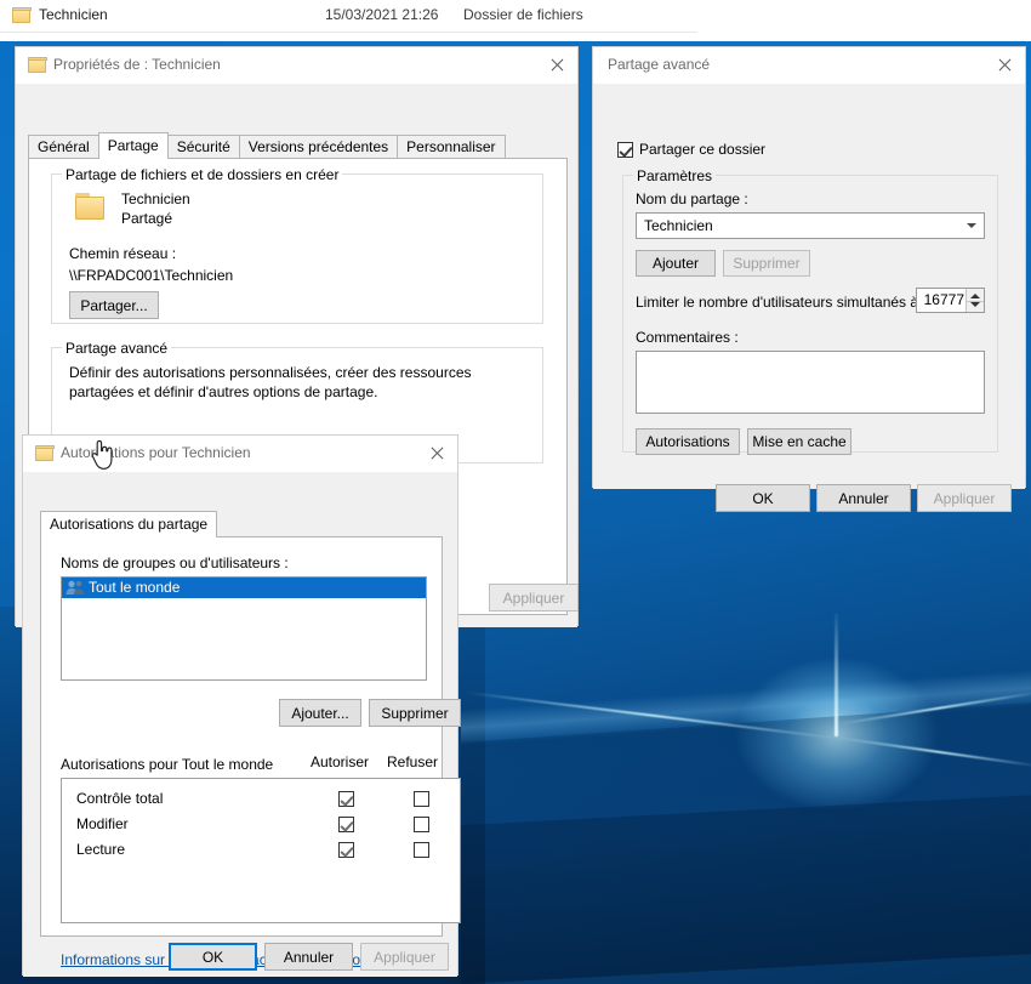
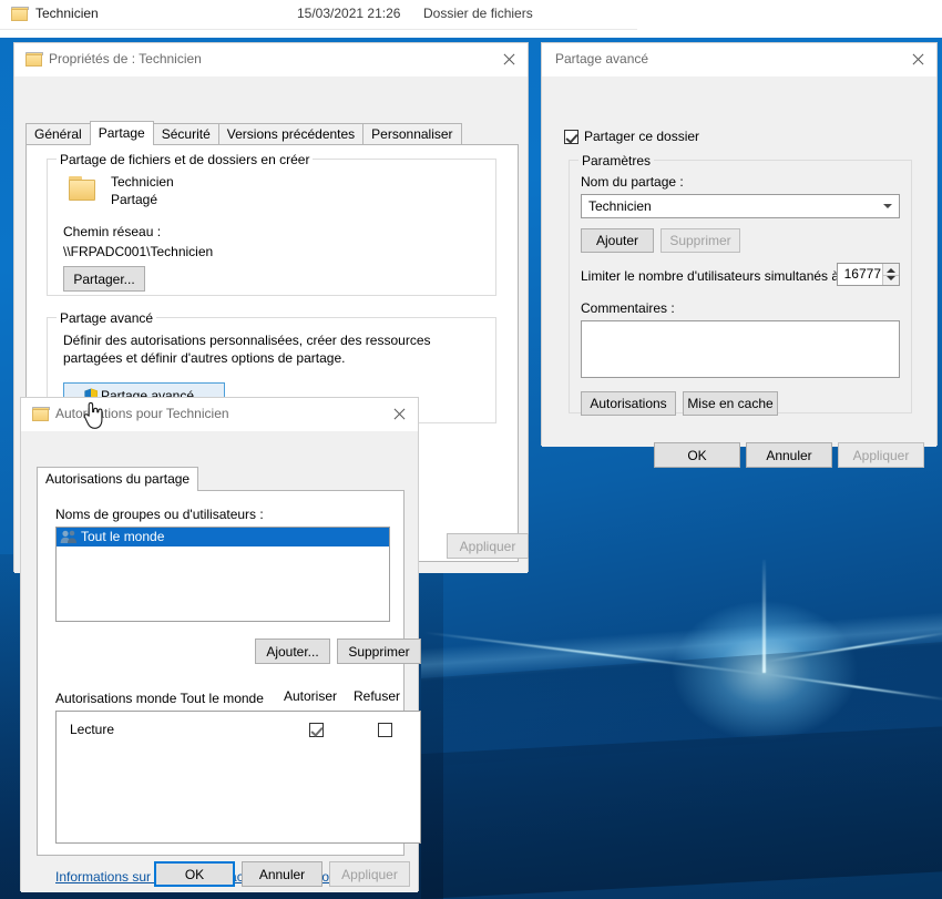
  Technicien
  15/03/2021 21:26
  Dossier de fichiers
  Propriétés de : Technicien
  Général
  Partage
  Sécurité
  Versions précédentes
  Personnaliser
  Partage de fichiers et de dossiers en créer
  Technicien
  Partagé
  Chemin réseau :
  \\FRPADC001\Technicien
  Partager...
  Partage avancé
  Définir des autorisations personnalisées, créer des ressources partagées et définir d'autres options de partage.
+ Partage avancé...
  Appliquer
  Partage avancé
  Partager ce dossier
  Paramètres
  Nom du partage :
  Technicien
  Ajouter
  Supprimer
  Limiter le nombre d'utilisateurs simultanés à
  16777
  Commentaires :
  Autorisations
  Mise en cache
  OK
  Annuler
  Appliquer
  Autortions pour Technicien
  Autorisations du partage
  Noms de groupes ou d'utilisateurs :
  Tout le monde
  Ajouter...
  Supprimer
- Autorisations pour Tout le monde
+ Autorisations monde Tout le monde
  Autoriser
  Refuser
- Contrôle total
- Modifier
  Lecture
  OK
  Annuler
  Appliquer
